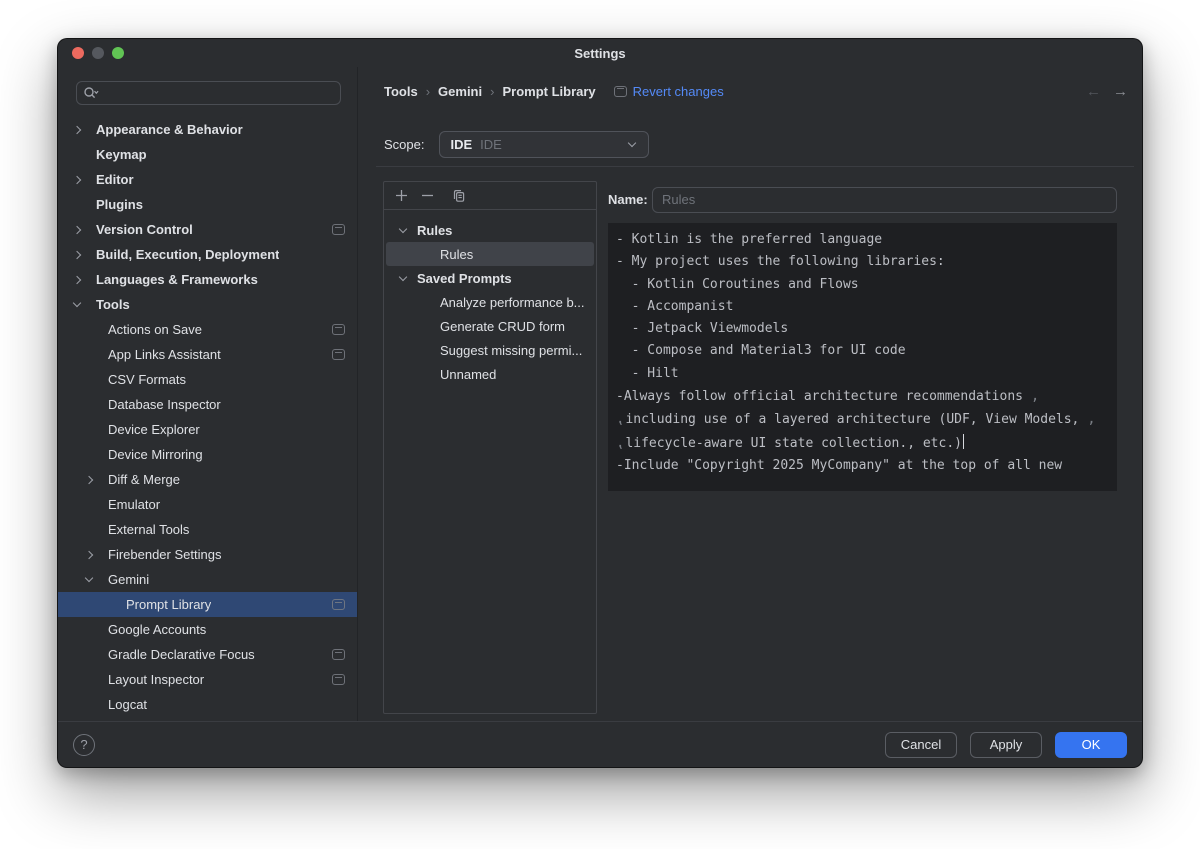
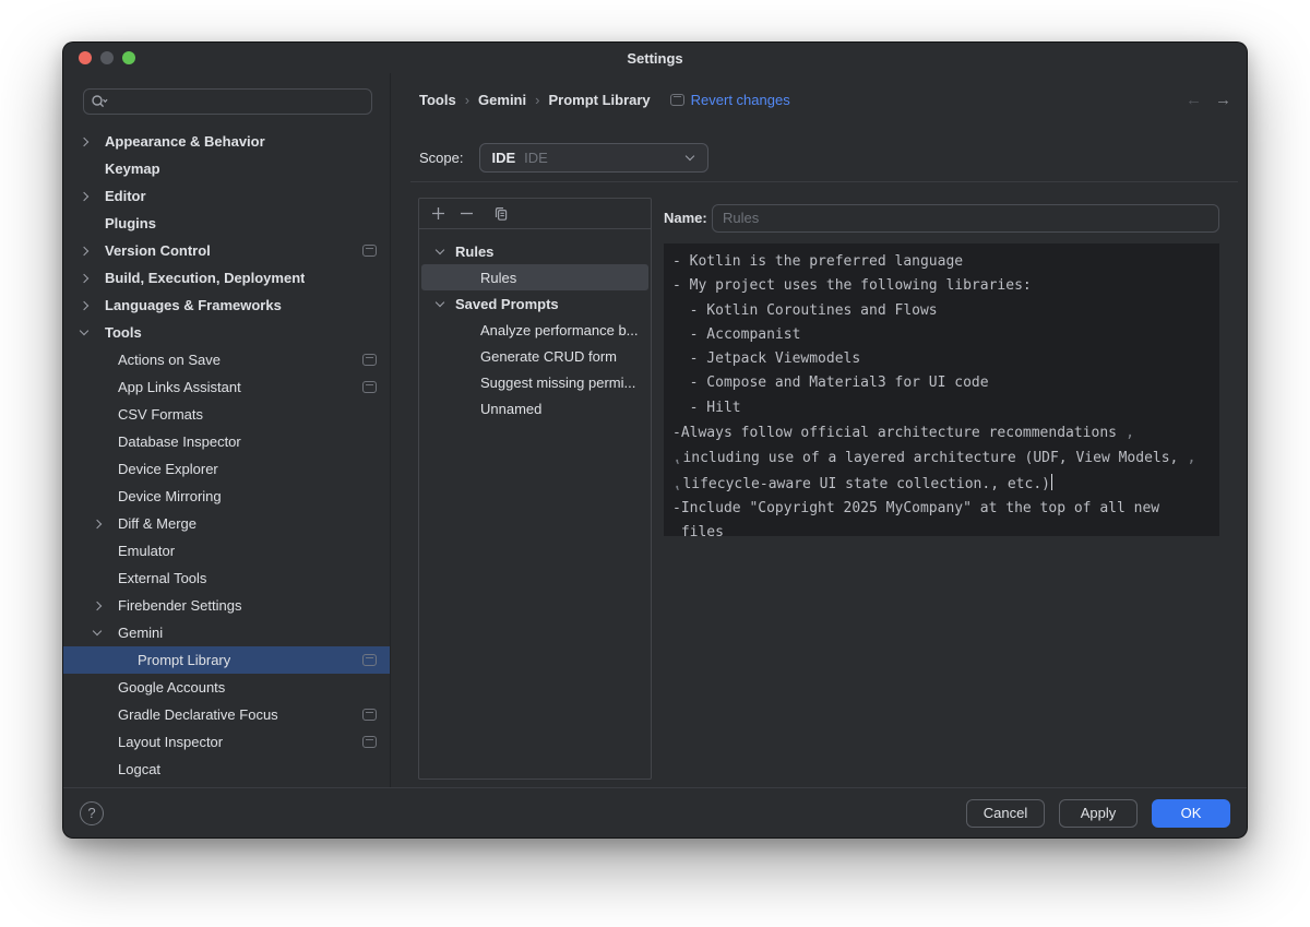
  Settings
  Appearance & Behavior
  Keymap
  Editor
  Plugins
  Version Control
  Build, Execution, Deployment
  Languages & Frameworks
  Tools
  Actions on Save
  App Links Assistant
  CSV Formats
  Database Inspector
  Device Explorer
  Device Mirroring
  Diff & Merge
  Emulator
  External Tools
  Firebender Settings
  Gemini
  Prompt Library
  Google Accounts
  Gradle Declarative Focus
  Layout Inspector
  Logcat
  Tools › Gemini › Prompt Library
  Revert changes
  ←
  →
  Scope:
  IDE
  IDE
  Rules
  Rules
  Saved Prompts
  Analyze performance b...
  Generate CRUD form
  Suggest missing permi...
  Unnamed
  Name:
  Rules
  - Kotlin is the preferred language
  - My project uses the following libraries:
  - Kotlin Coroutines and Flows
  - Accompanist
  - Jetpack Viewmodels
  - Compose and Material3 for UI code
  - Hilt
  -Always follow official architecture recommendations ,
  -Include "Copyright 2025 MyCompany" at the top of all new
+ files
  ?
  Cancel
  Apply
  OK
